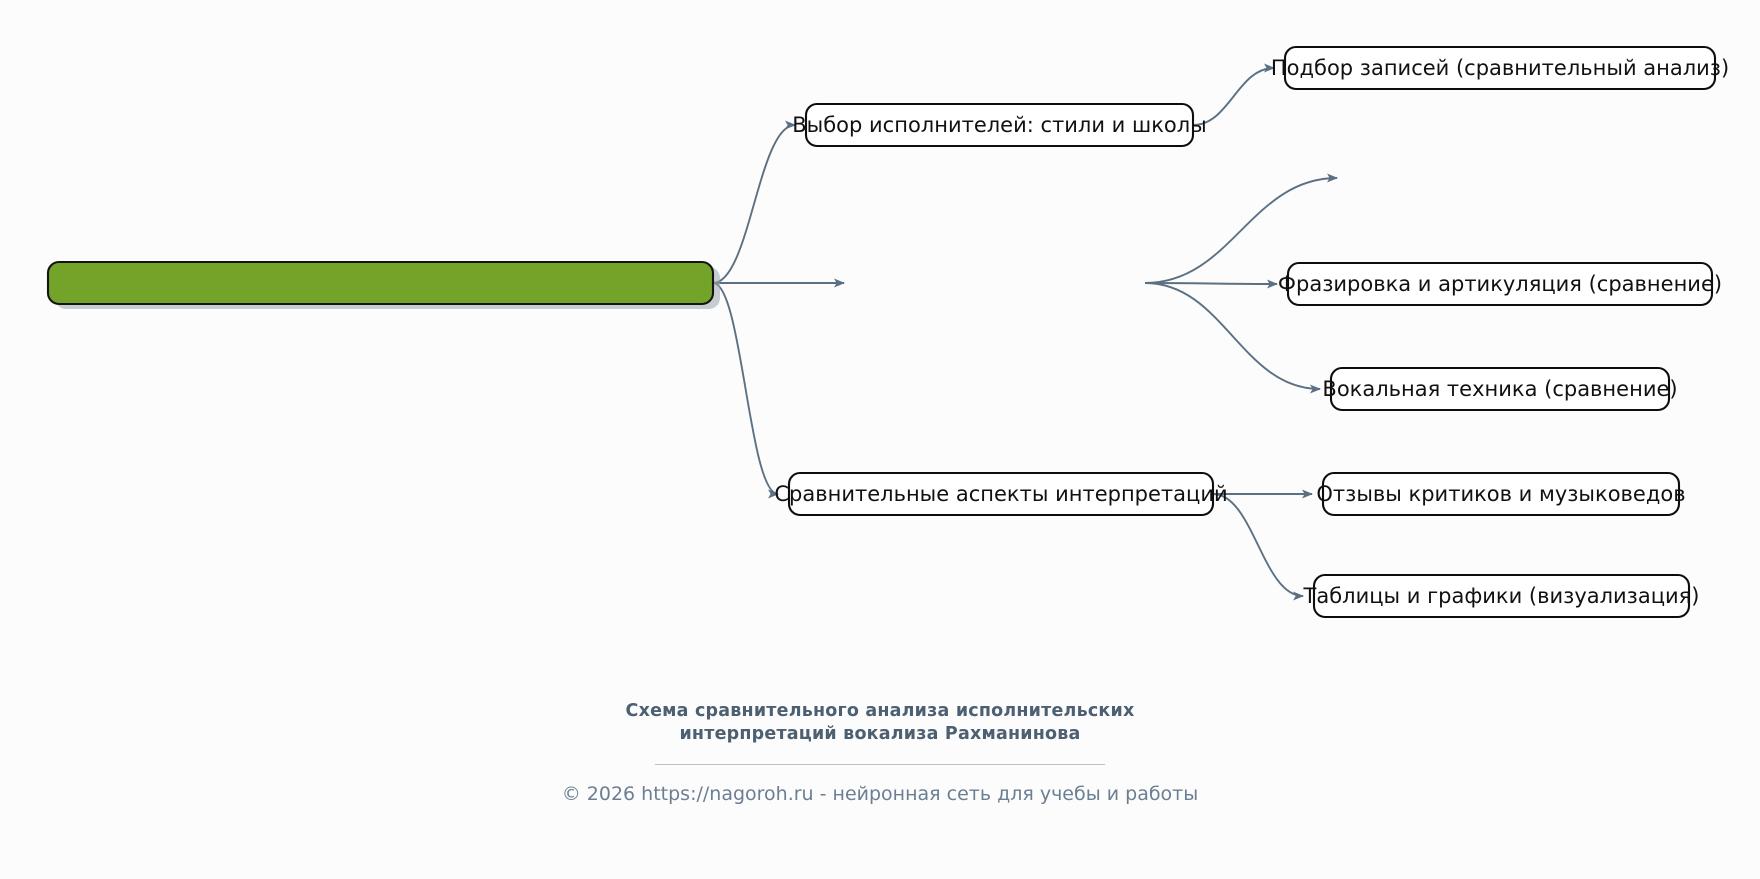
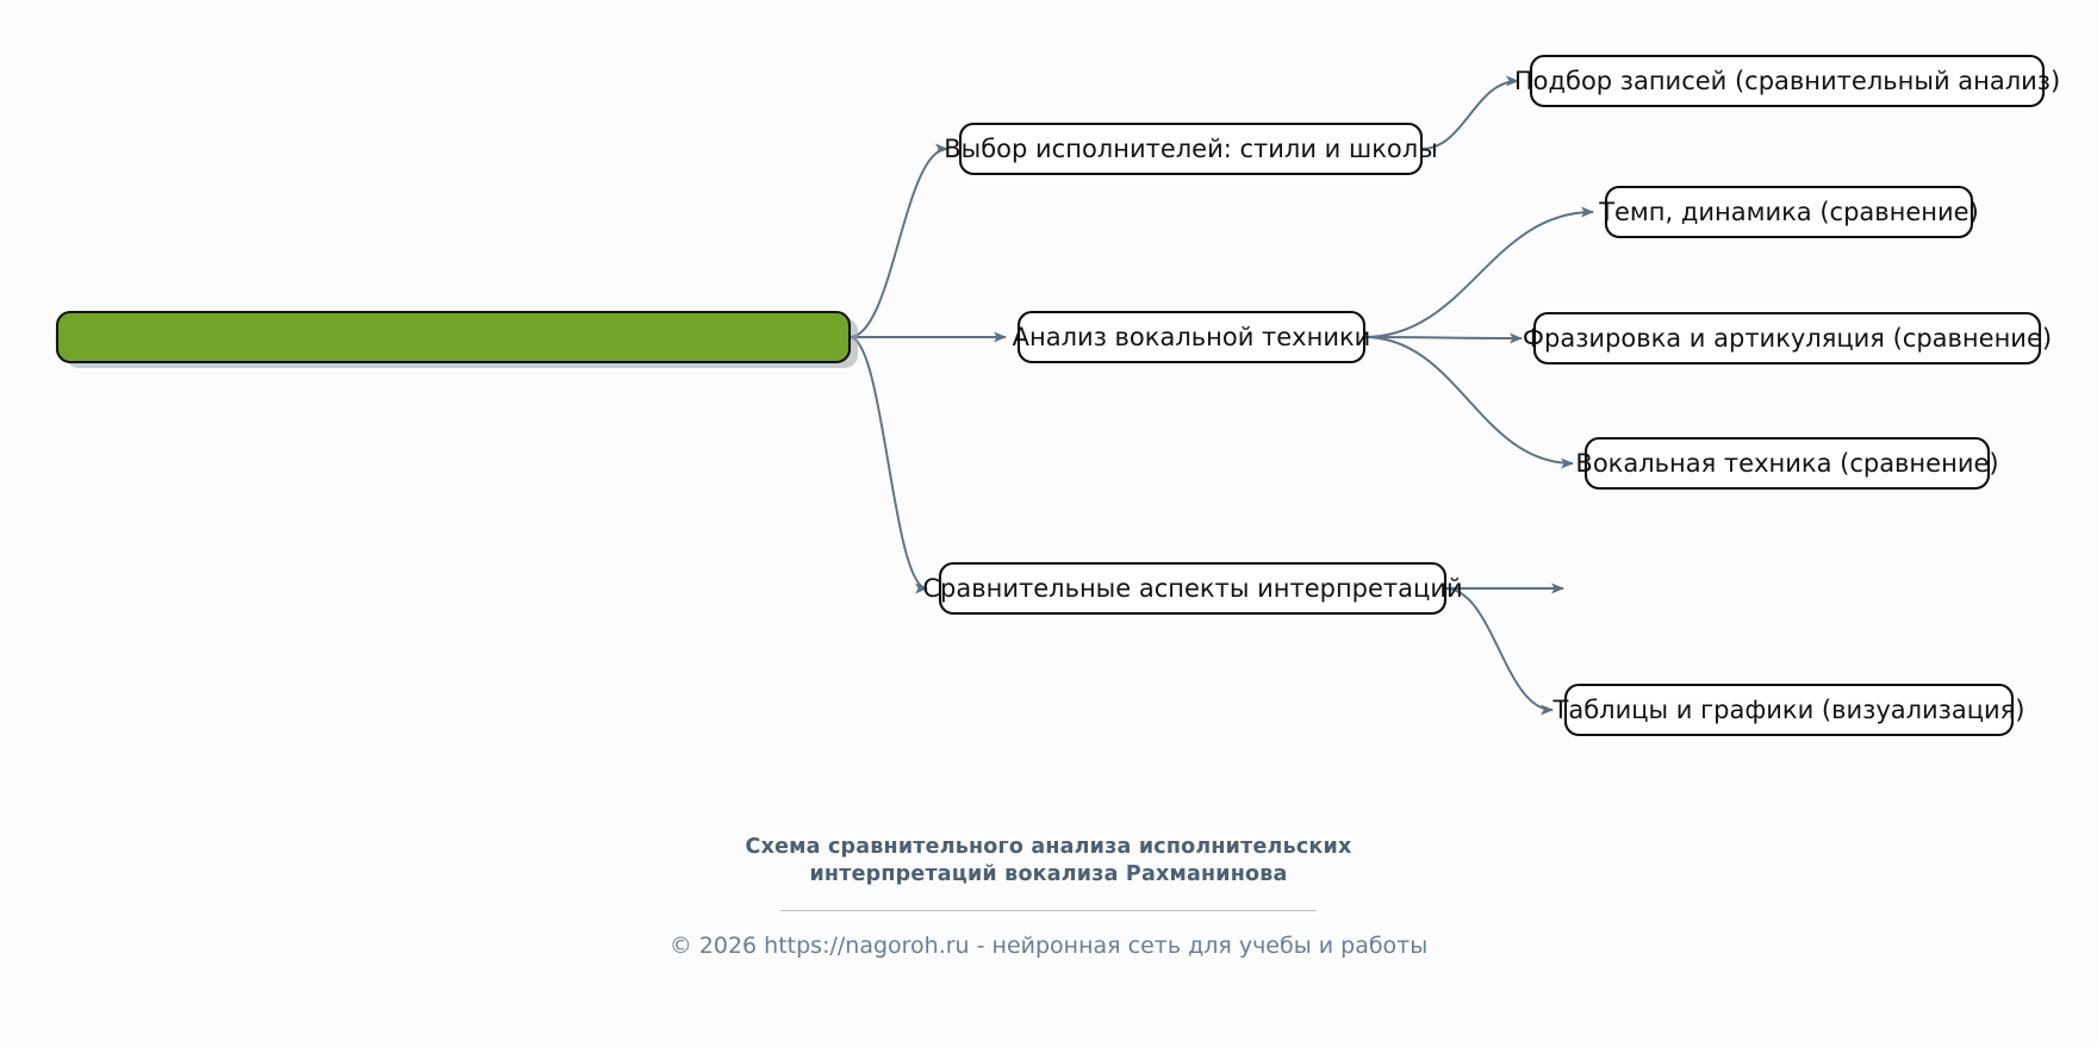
  Выбор исполнителей: стили и школы
  Подбор записей (сравнительный анализ)
+ Анализ вокальной техники
+ Темп, динамика (сравнение)
  Фразировка и артикуляция (сравнение)
  Вокальная техника (сравнение)
  Сравнительные аспекты интерпретаций
- Отзывы критиков и музыковедов
  Таблицы и графики (визуализация)
  Схема сравнительного анализа исполнительских
  интерпретаций вокализа Рахманинова
  © 2026 https://nagoroh.ru - нейронная сеть для учебы и работы
